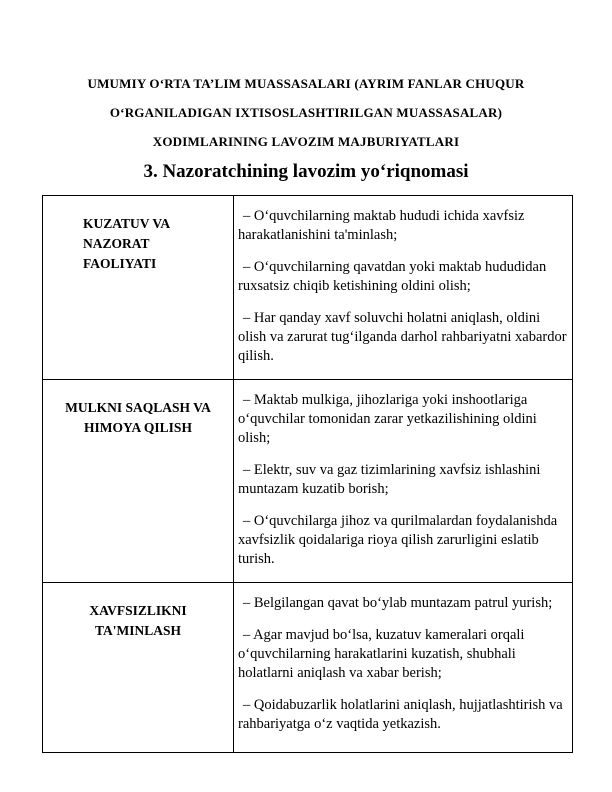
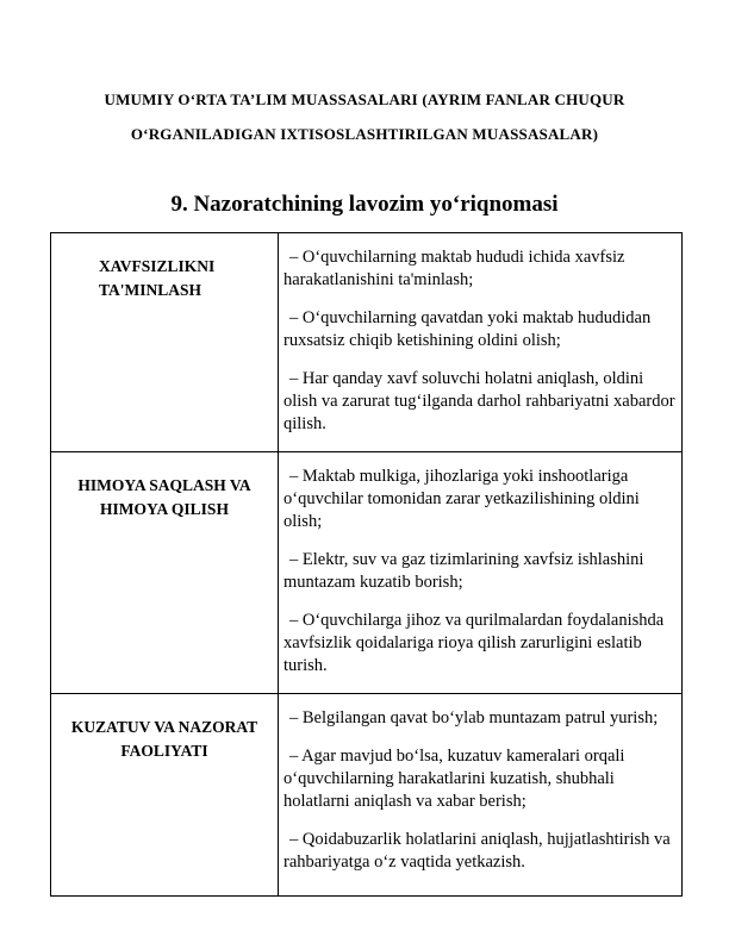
  UMUMIY O‘RTA TA’LIM MUASSASALARI (AYRIM FANLAR CHUQUR
  O‘RGANILADIGAN IXTISOSLASHTIRILGAN MUASSASALAR)
- XODIMLARINING LAVOZIM MAJBURIYATLARI
- 3. Nazoratchining lavozim yo‘riqnomasi
+ 9. Nazoratchining lavozim yo‘riqnomasi
- KUZATUV VA NAZORAT FAOLIYATI	– O‘quvchilarning maktab hududi ichida xavfsiz harakatlanishini ta'minlash; – O‘quvchilarning qavatdan yoki maktab hududidan ruxsatsiz chiqib ketishining oldini olish; – Har qanday xavf soluvchi holatni aniqlash, oldini olish va zarurat tug‘ilganda darhol rahbariyatni xabardor qilish.
+ XAVFSIZLIKNI TA'MINLASH	– O‘quvchilarning maktab hududi ichida xavfsiz harakatlanishini ta'minlash; – O‘quvchilarning qavatdan yoki maktab hududidan ruxsatsiz chiqib ketishining oldini olish; – Har qanday xavf soluvchi holatni aniqlash, oldini olish va zarurat tug‘ilganda darhol rahbariyatni xabardor qilish.
- MULKNI SAQLASH VA HIMOYA QILISH	– Maktab mulkiga, jihozlariga yoki inshootlariga o‘quvchilar tomonidan zarar yetkazilishining oldini olish; – Elektr, suv va gaz tizimlarining xavfsiz ishlashini muntazam kuzatib borish; – O‘quvchilarga jihoz va qurilmalardan foydalanishda xavfsizlik qoidalariga rioya qilish zarurligini eslatib turish.
+ HIMOYA SAQLASH VA HIMOYA QILISH	– Maktab mulkiga, jihozlariga yoki inshootlariga o‘quvchilar tomonidan zarar yetkazilishining oldini olish; – Elektr, suv va gaz tizimlarining xavfsiz ishlashini muntazam kuzatib borish; – O‘quvchilarga jihoz va qurilmalardan foydalanishda xavfsizlik qoidalariga rioya qilish zarurligini eslatib turish.
- XAVFSIZLIKNI TA'MINLASH	– Belgilangan qavat bo‘ylab muntazam patrul yurish; – Agar mavjud bo‘lsa, kuzatuv kameralari orqali o‘quvchilarning harakatlarini kuzatish, shubhali holatlarni aniqlash va xabar berish; – Qoidabuzarlik holatlarini aniqlash, hujjatlashtirish va rahbariyatga o‘z vaqtida yetkazish.
+ KUZATUV VA NAZORAT FAOLIYATI	– Belgilangan qavat bo‘ylab muntazam patrul yurish; – Agar mavjud bo‘lsa, kuzatuv kameralari orqali o‘quvchilarning harakatlarini kuzatish, shubhali holatlarni aniqlash va xabar berish; – Qoidabuzarlik holatlarini aniqlash, hujjatlashtirish va rahbariyatga o‘z vaqtida yetkazish.
